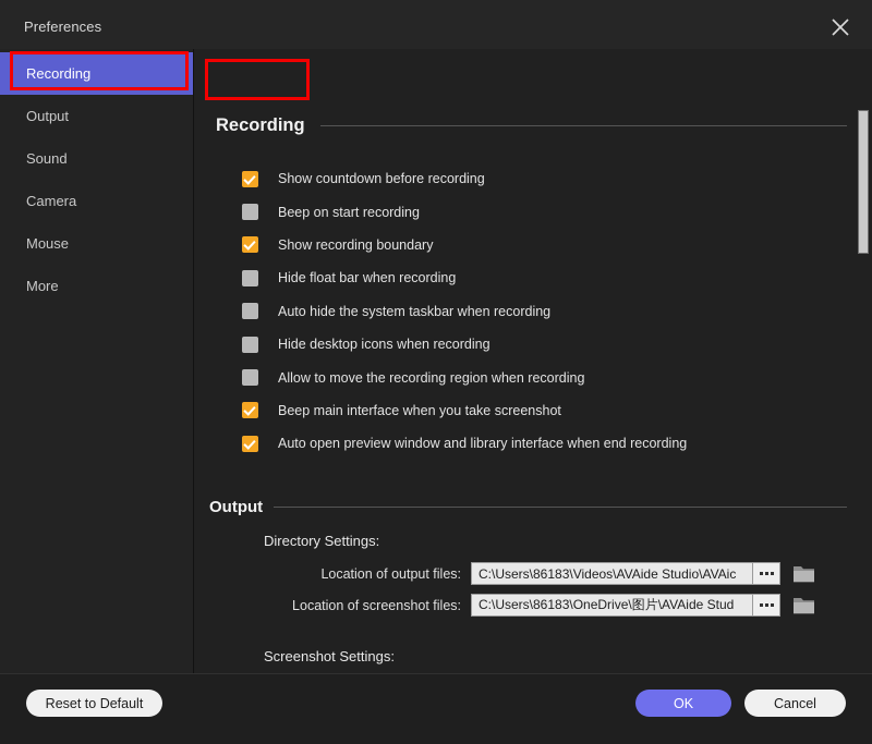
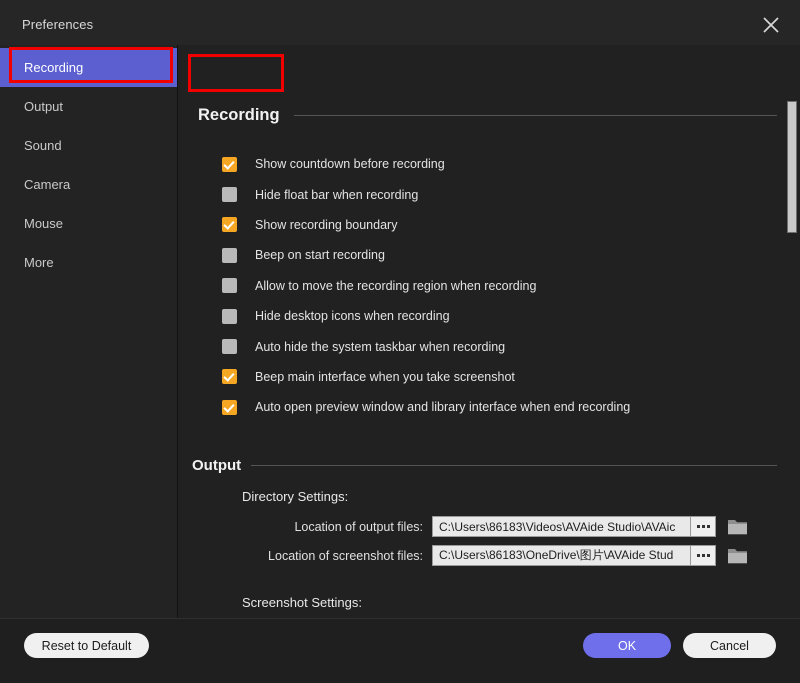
  Preferences
  Recording
  Output
  Sound
  Camera
  Mouse
  More
  Recording
  Show countdown before recording
- Beep on start recording
+ Hide float bar when recording
  Show recording boundary
- Hide float bar when recording
+ Beep on start recording
- Auto hide the system taskbar when recording
+ Allow to move the recording region when recording
  Hide desktop icons when recording
- Allow to move the recording region when recording
+ Auto hide the system taskbar when recording
  Beep main interface when you take screenshot
  Auto open preview window and library interface when end recording
  Output
  Directory Settings:
  Location of output files:
  C:\Users\86183\Videos\AVAide Studio\AVAic
  Location of screenshot files:
  C:\Users\86183\OneDrive\图片\AVAide Stud
  Screenshot Settings:
  Reset to Default
  OK
  Cancel
